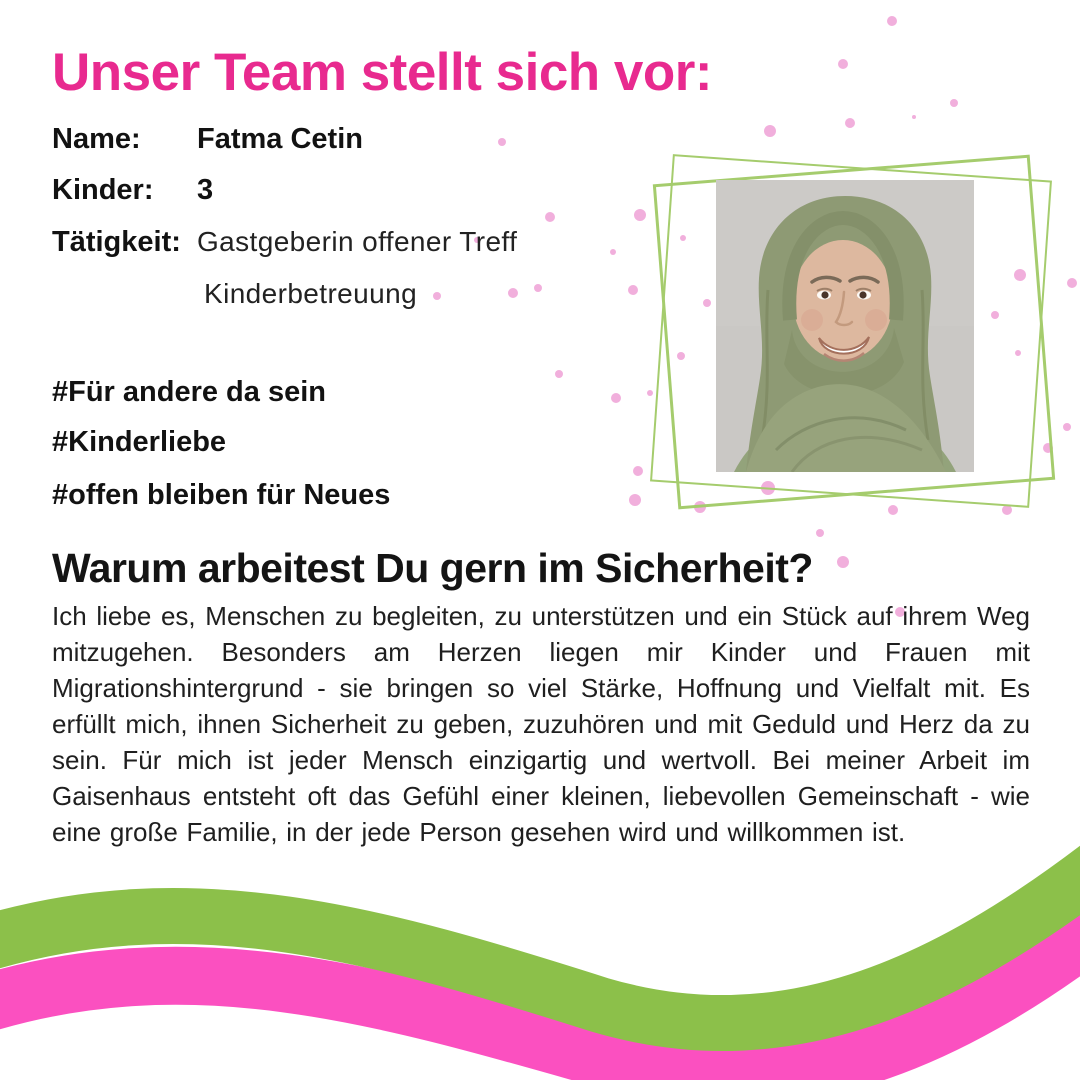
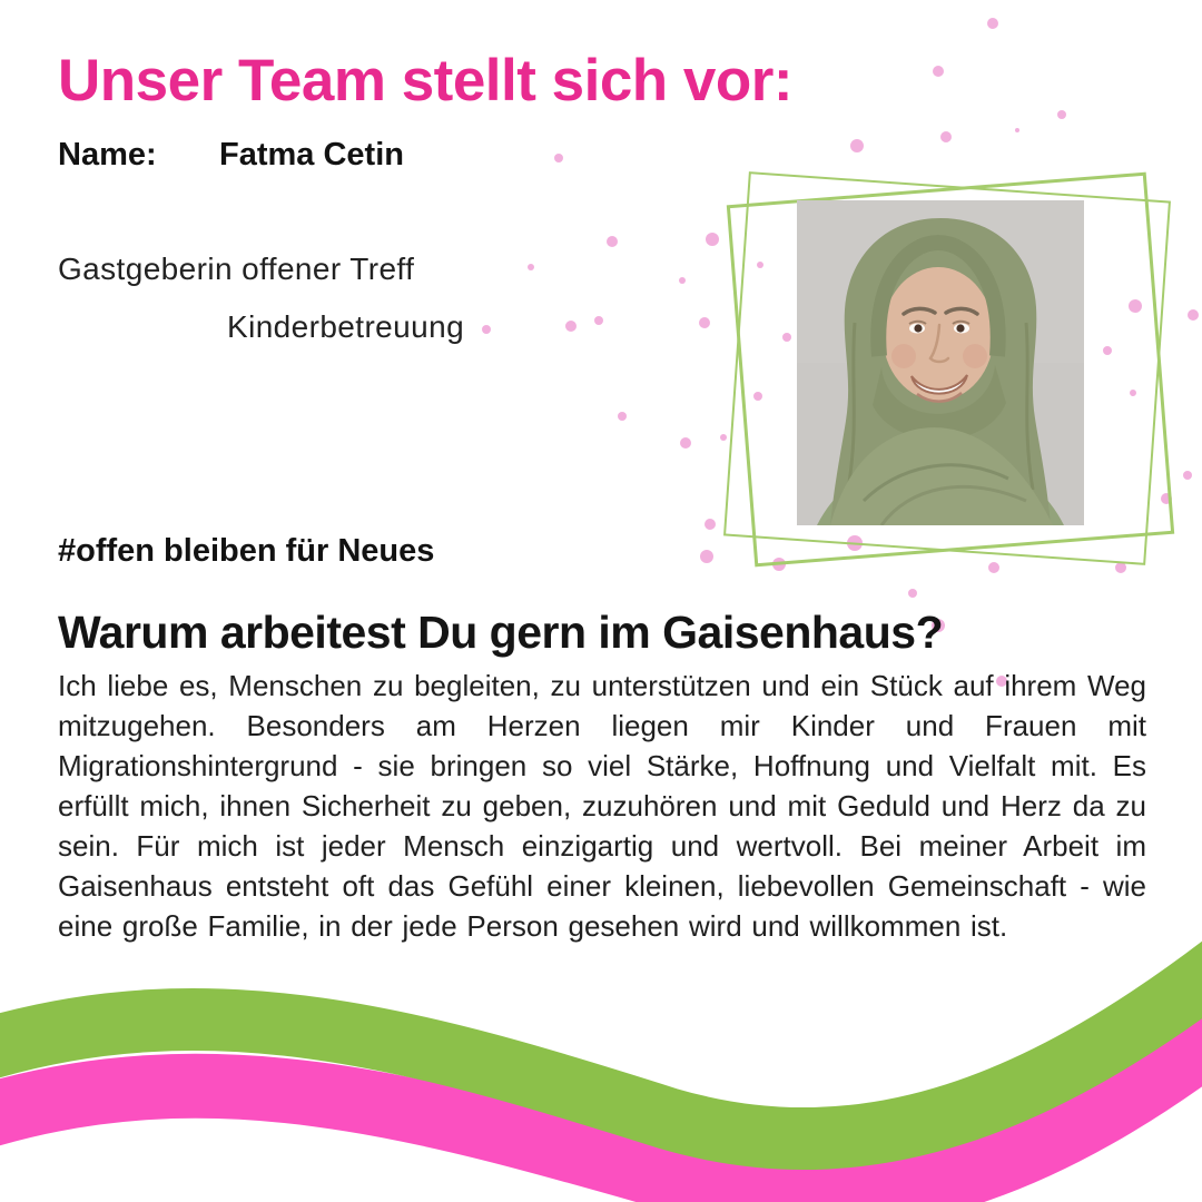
  Unser Team stellt sich vor:
  Name:
  Fatma Cetin
- Kinder:
- 3
- Tätigkeit:
  Gastgeberin offener Treff
  Kinderbetreuung
- #Für andere da sein
- #Kinderliebe
  #offen bleiben für Neues
- Warum arbeitest Du gern im Sicherheit?
+ Warum arbeitest Du gern im Gaisenhaus?
  Ich liebe es, Menschen zu begleiten, zu unterstützen und ein Stück auf ihrem Weg mitzugehen. Besonders am Herzen liegen mir Kinder und Frauen mit Migrationshintergrund - sie bringen so viel Stärke, Hoffnung und Vielfalt mit. Es erfüllt mich, ihnen Sicherheit zu geben, zuzuhören und mit Geduld und Herz da zu sein. Für mich ist jeder Mensch einzigartig und wertvoll. Bei meiner Arbeit im Gaisenhaus entsteht oft das Gefühl einer kleinen, liebevollen Gemeinschaft - wie eine große Familie, in der jede Person gesehen wird und willkommen ist.
